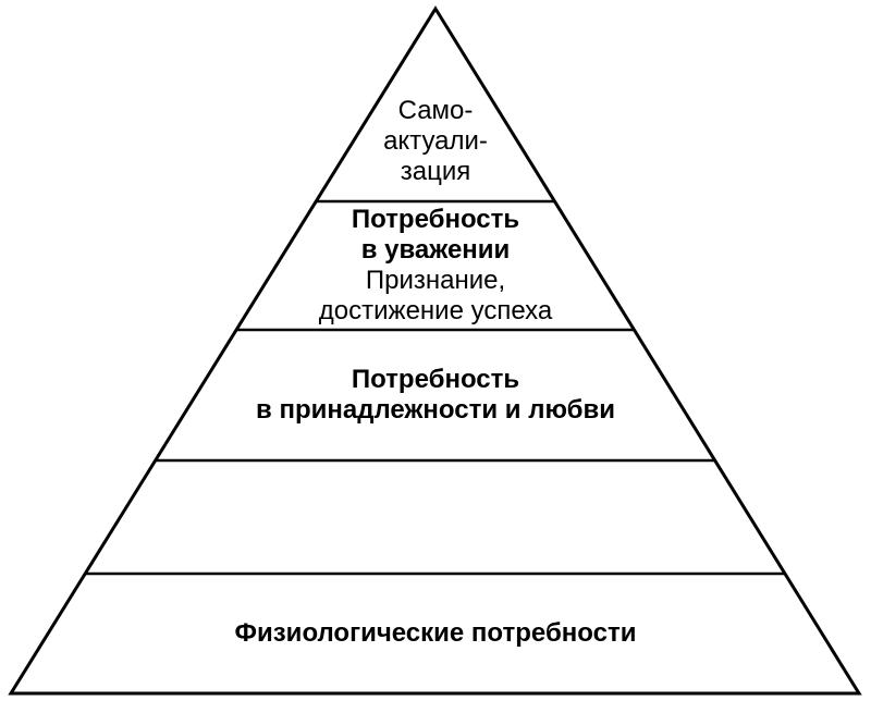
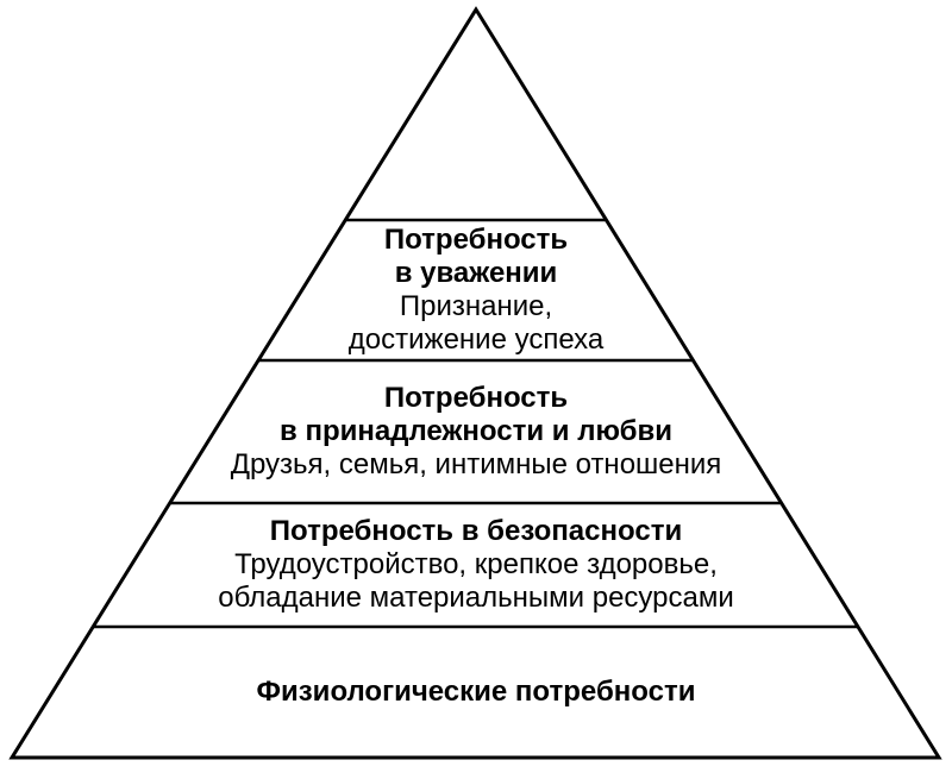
- Само-
- актуали-
- зация
  Потребность
  в уважении
  Признание,
  достижение успеха
  Потребность
  в принадлежности и любви
+ Друзья, семья, интимные отношения
+ Потребность в безопасности
+ Трудоустройство, крепкое здоровье,
+ обладание материальными ресурсами
  Физиологические потребности
